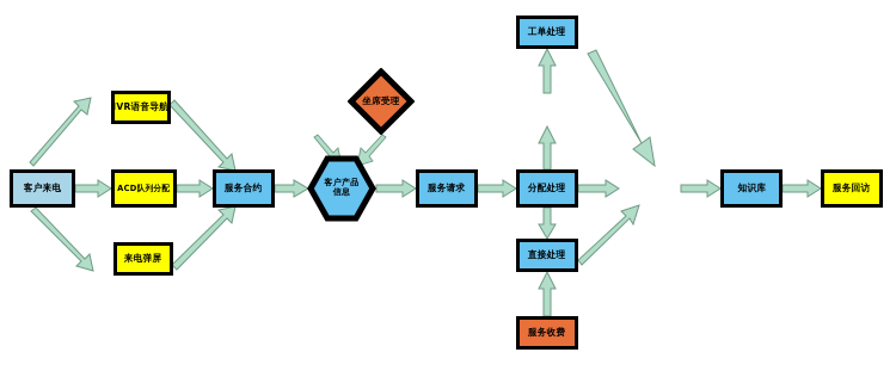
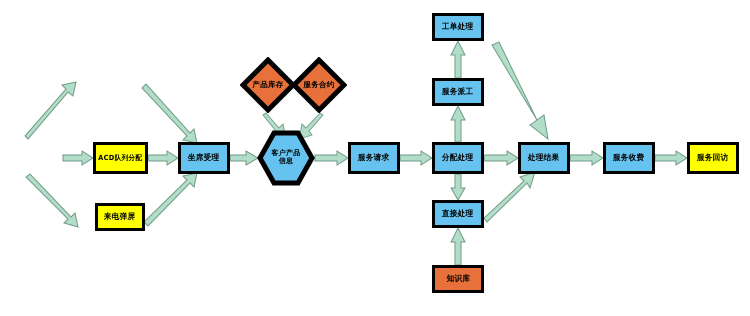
- 客户来电
- IVR语音导航
  ACD队列分配
  来电弹屏
- 服务合约
+ 坐席受理
+ 产品库存
- 坐席受理
+ 服务合约
  客户产品
  信息
  服务请求
  工单处理
+ 服务派工
  分配处理
  直接处理
- 服务收费
+ 知识库
+ 处理结果
- 知识库
+ 服务收费
  服务回访
